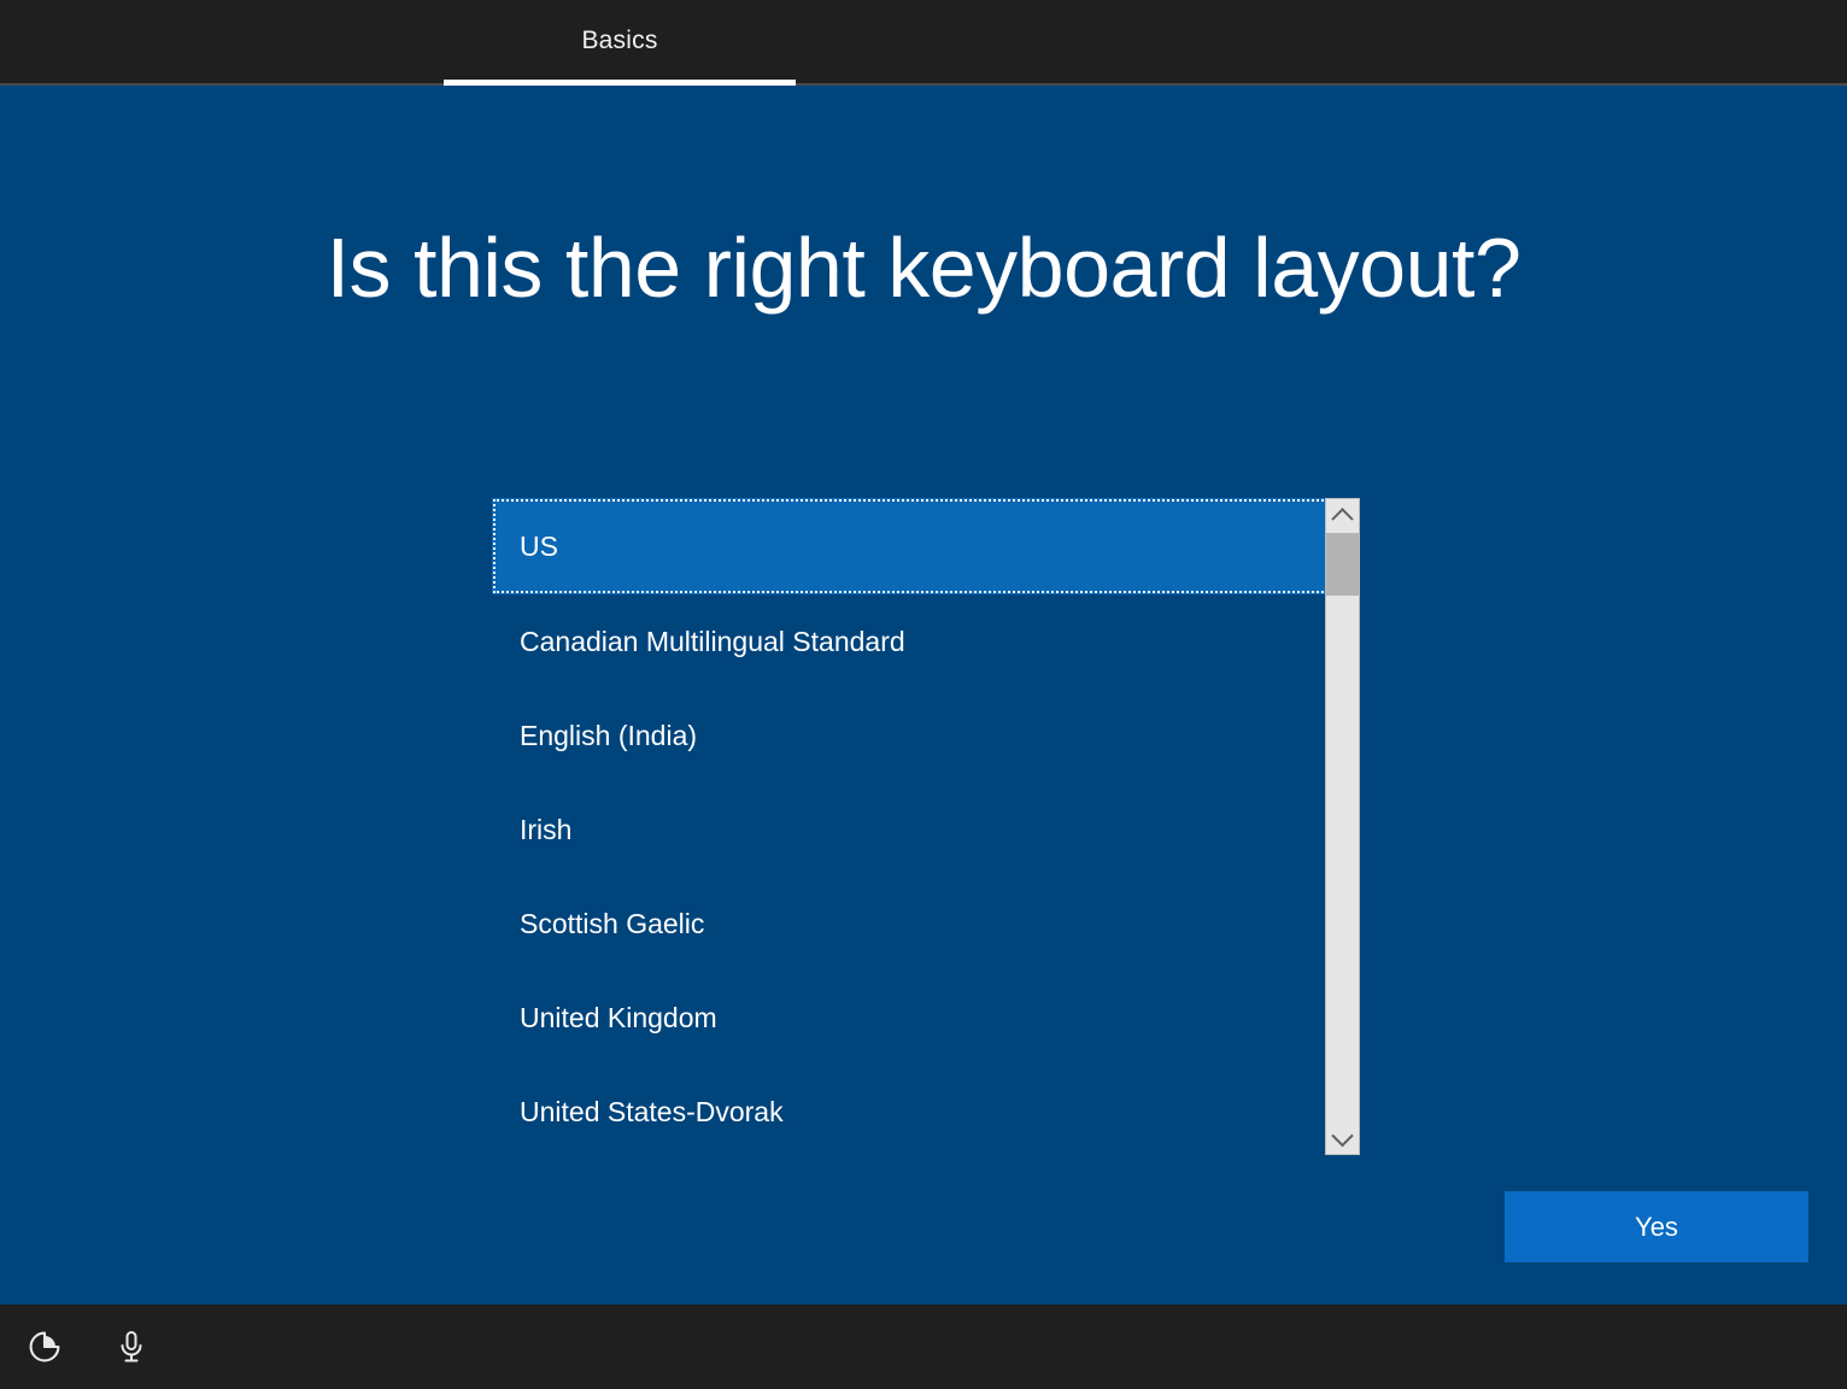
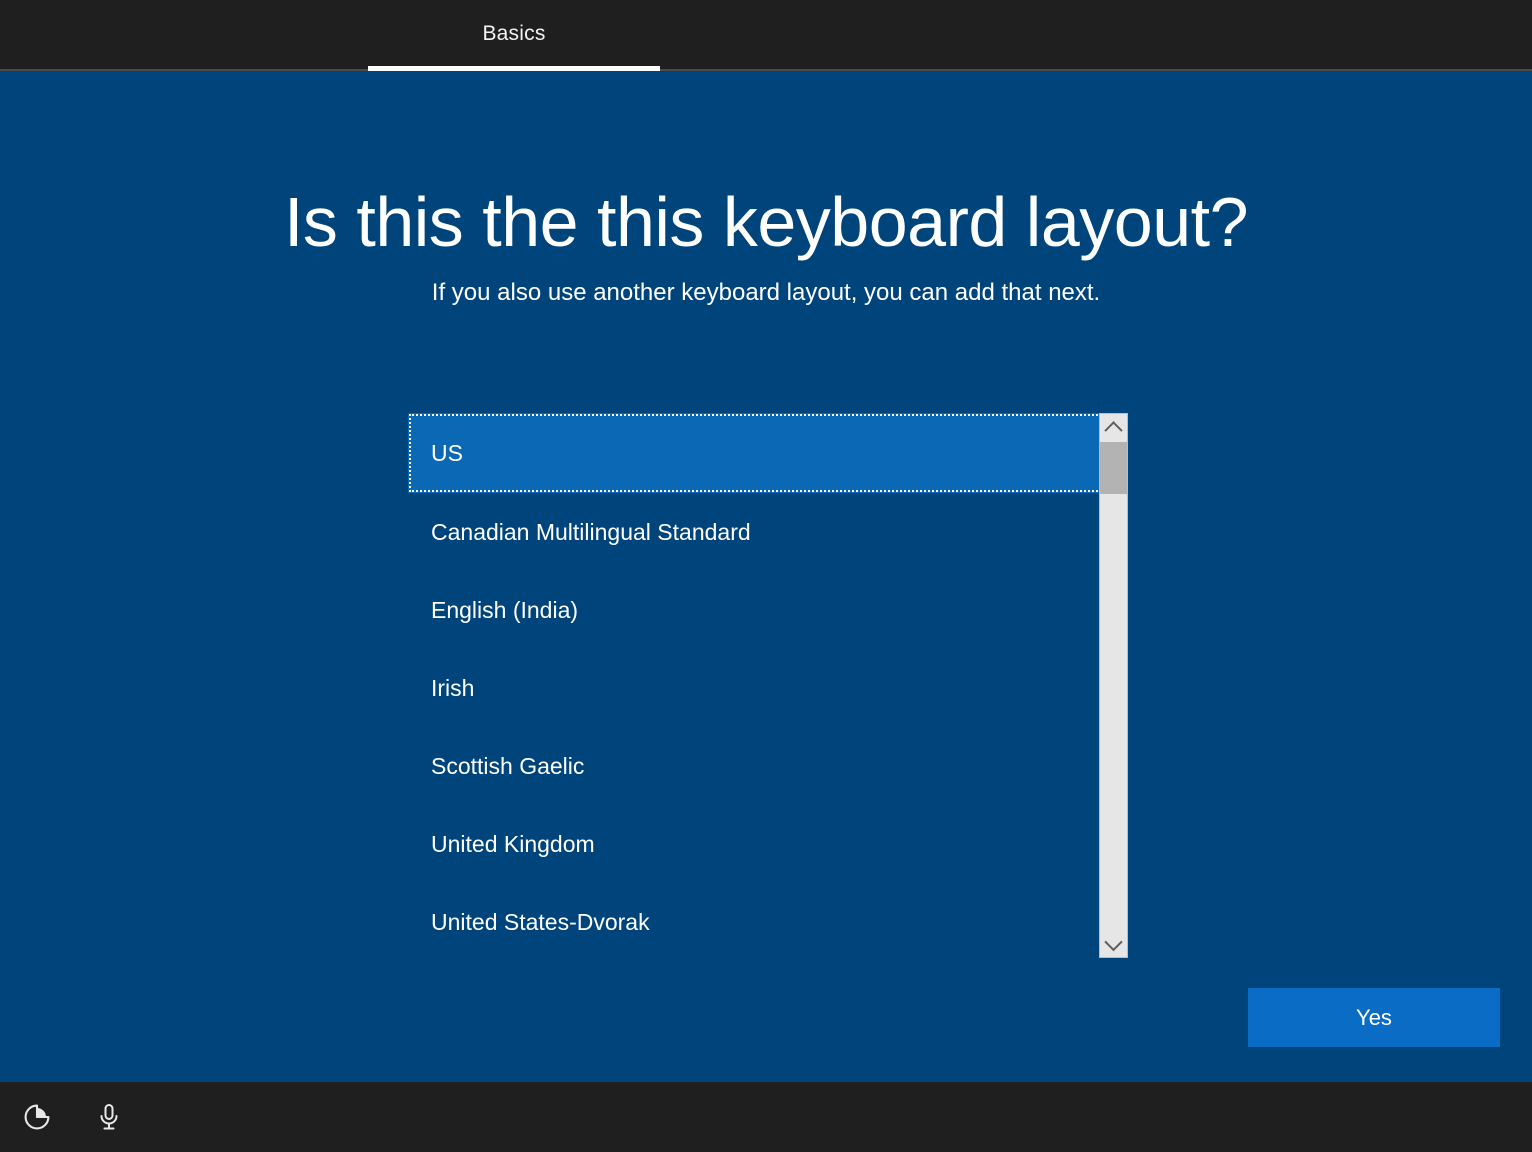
  Basics
- Is this the right keyboard layout?
+ Is this the this keyboard layout?
+ If you also use another keyboard layout, you can add that next.
  US
  Canadian Multilingual Standard
  English (India)
  Irish
  Scottish Gaelic
  United Kingdom
  United States-Dvorak
  Yes
